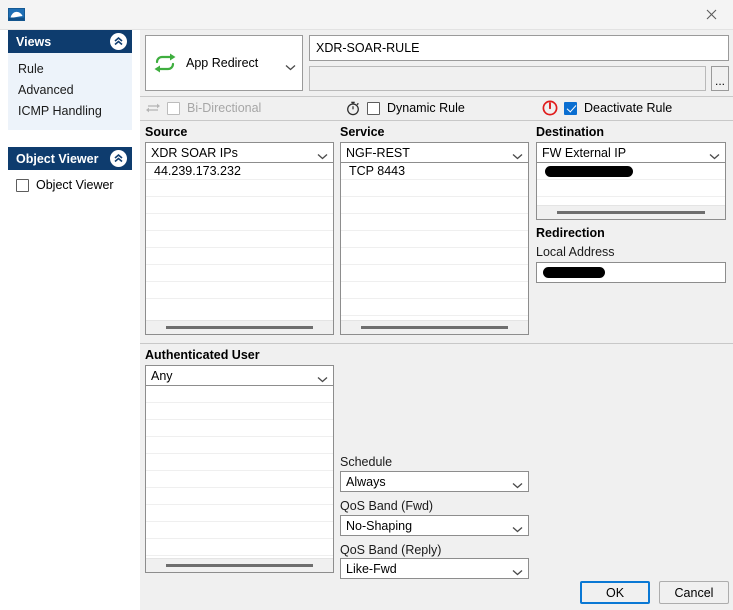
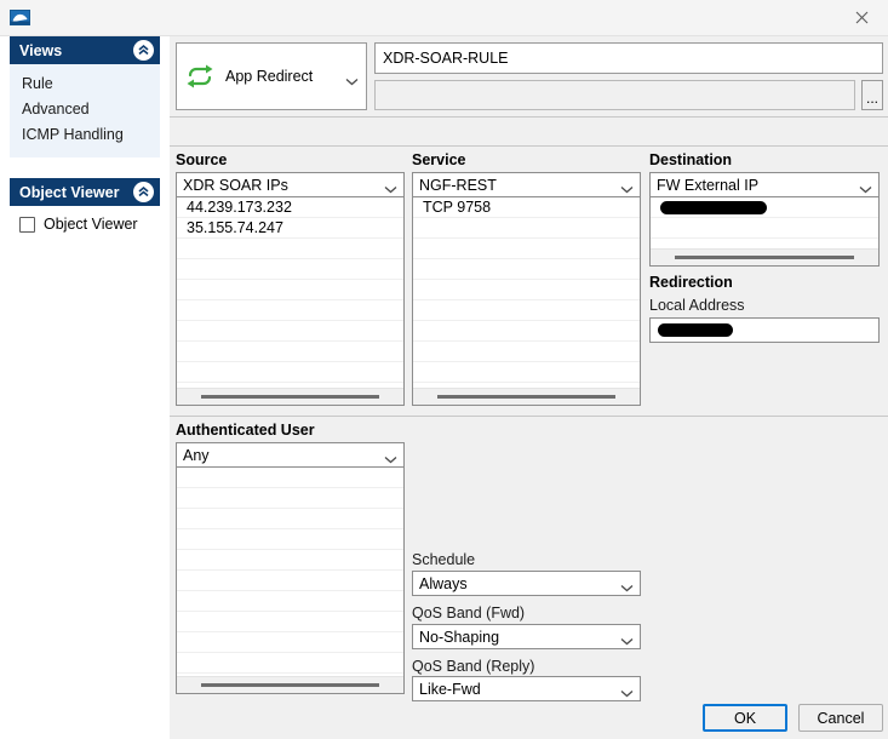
  Views
  Rule
  Advanced
  ICMP Handling
  Object Viewer
  Object Viewer
  App Redirect
  XDR-SOAR-RULE
  ...
- Bi-Directional
- Dynamic Rule
- Deactivate Rule
  Source
  XDR SOAR IPs
  44.239.173.232
+ 35.155.74.247
  Service
  NGF-REST
- TCP 8443
+ TCP 9758
  Destination
  FW External IP
  Redirection
  Local Address
  Authenticated User
  Any
  Schedule
  Always
  QoS Band (Fwd)
  No-Shaping
  QoS Band (Reply)
  Like-Fwd
  OK
  Cancel
